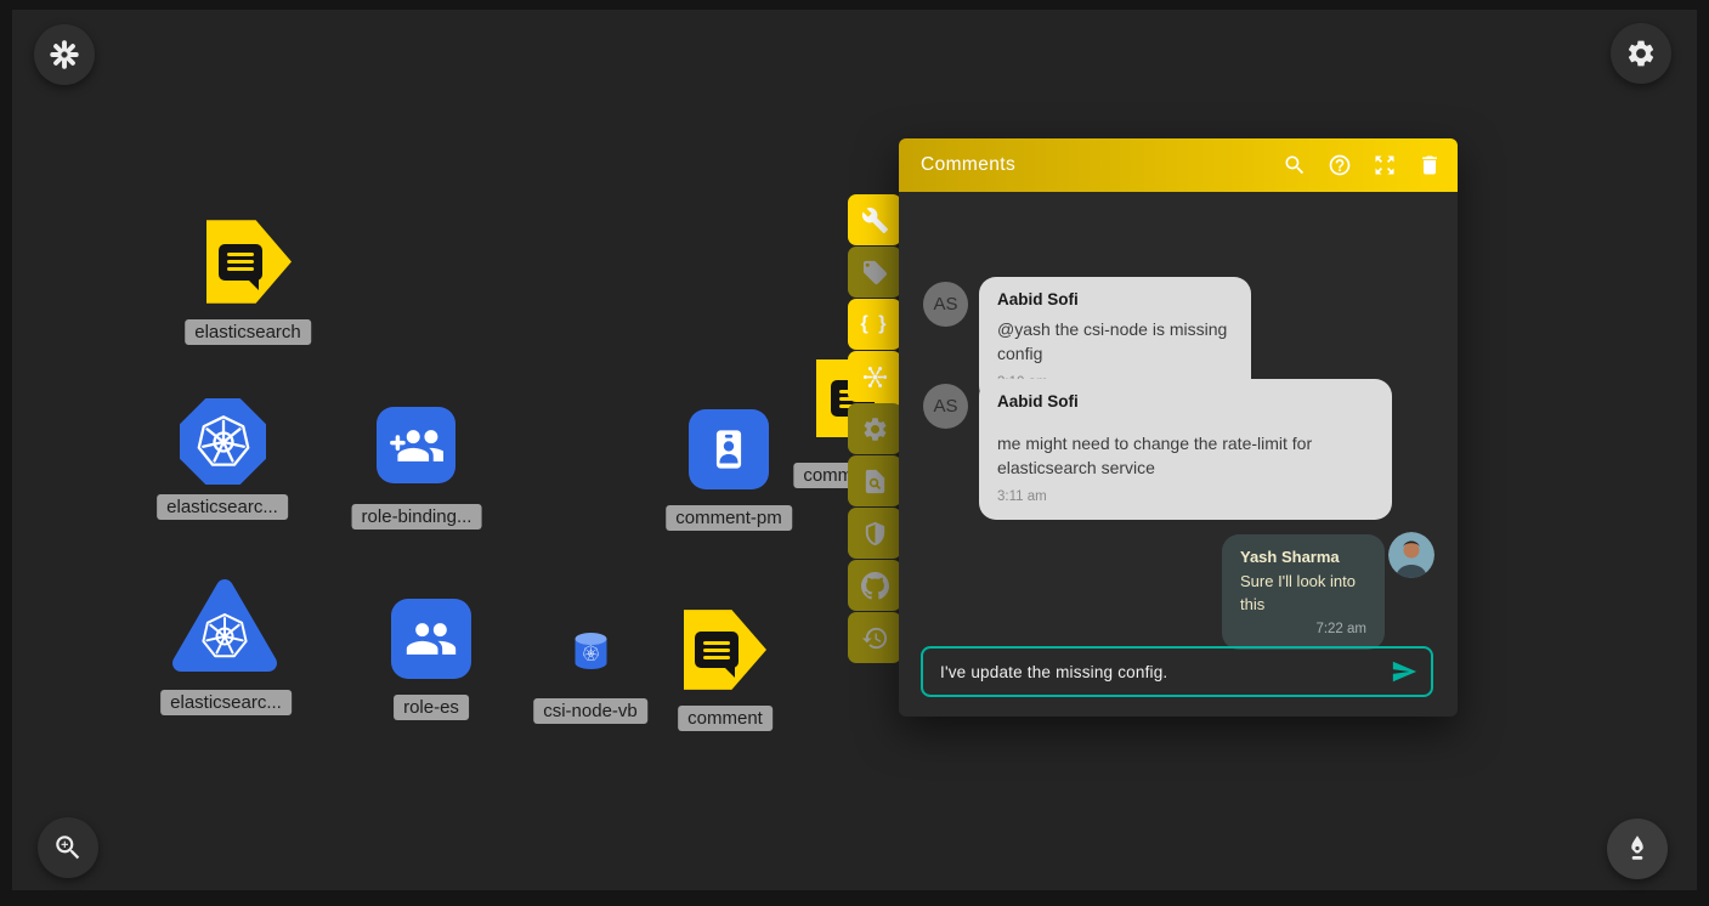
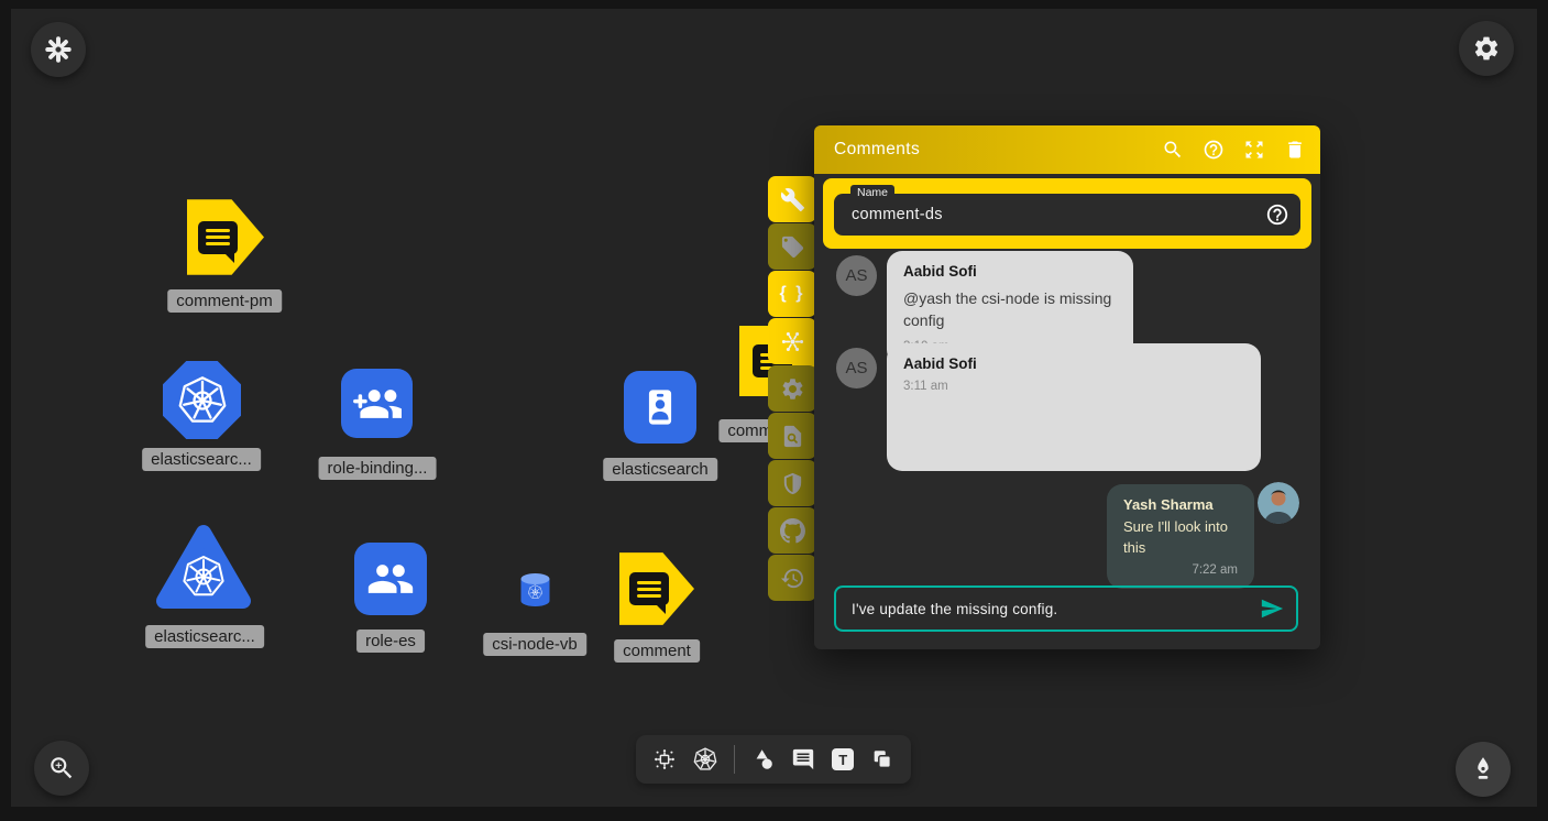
- elasticsearch
+ comment-pm
  elasticsearc...
  role-binding...
- comment-pm
+ elasticsearch
  elasticsearc...
  role-es
  csi-node-vb
  comment
  { }
  Comments
+ Name
+ comment-ds
  AS
  Aabid Sofi
  @yash the csi-node is missing config
  AS
  Aabid Sofi
- me might need to change the rate-limit for elasticsearch service
  3:11 am
  Yash Sharma
  Sure I'll look into this
  7:22 am
  I've update the missing config.
+ T
